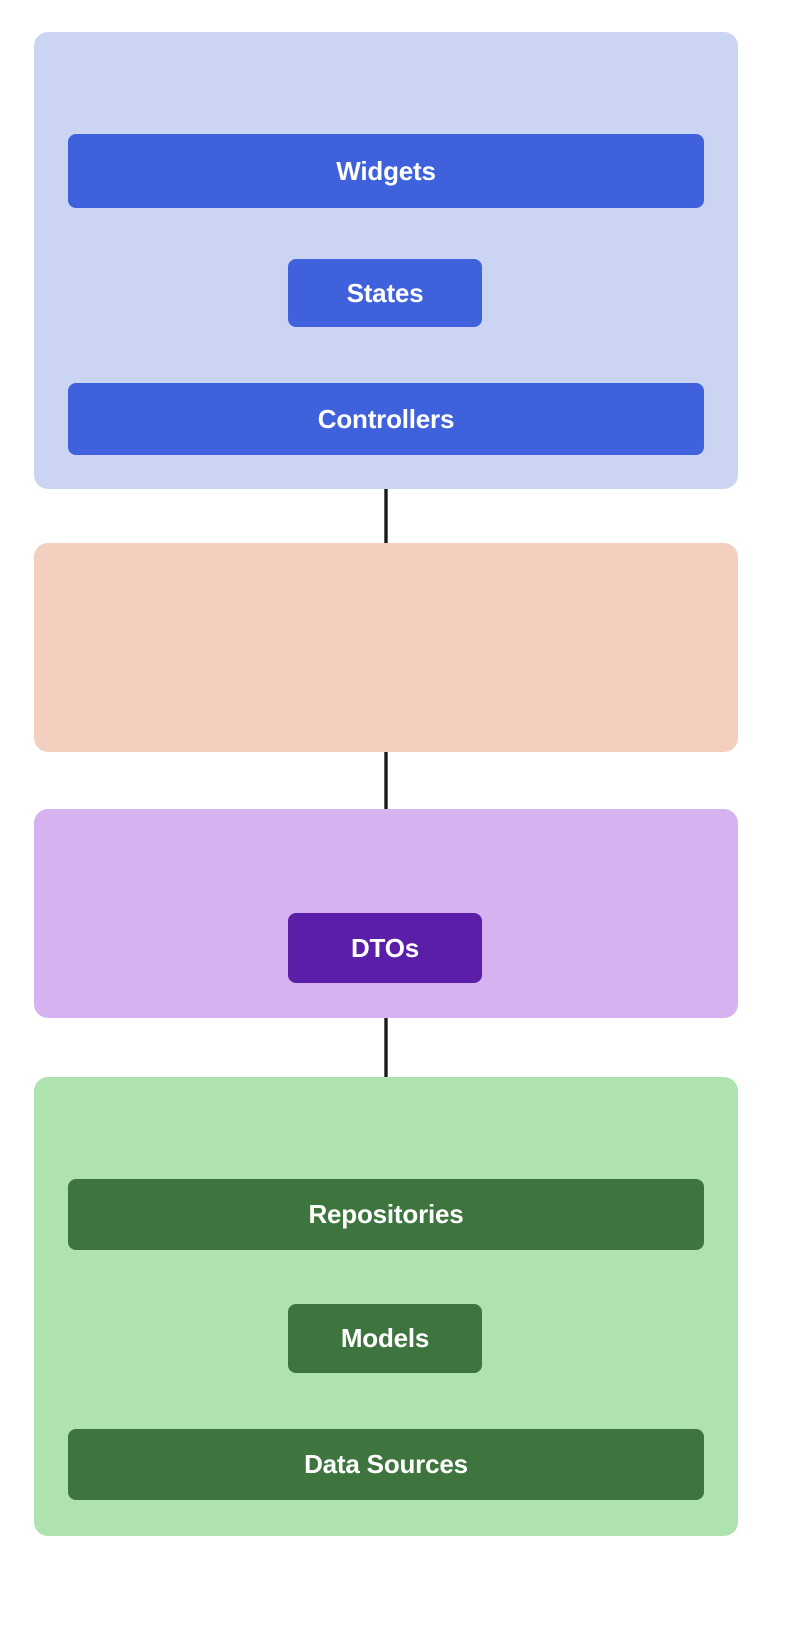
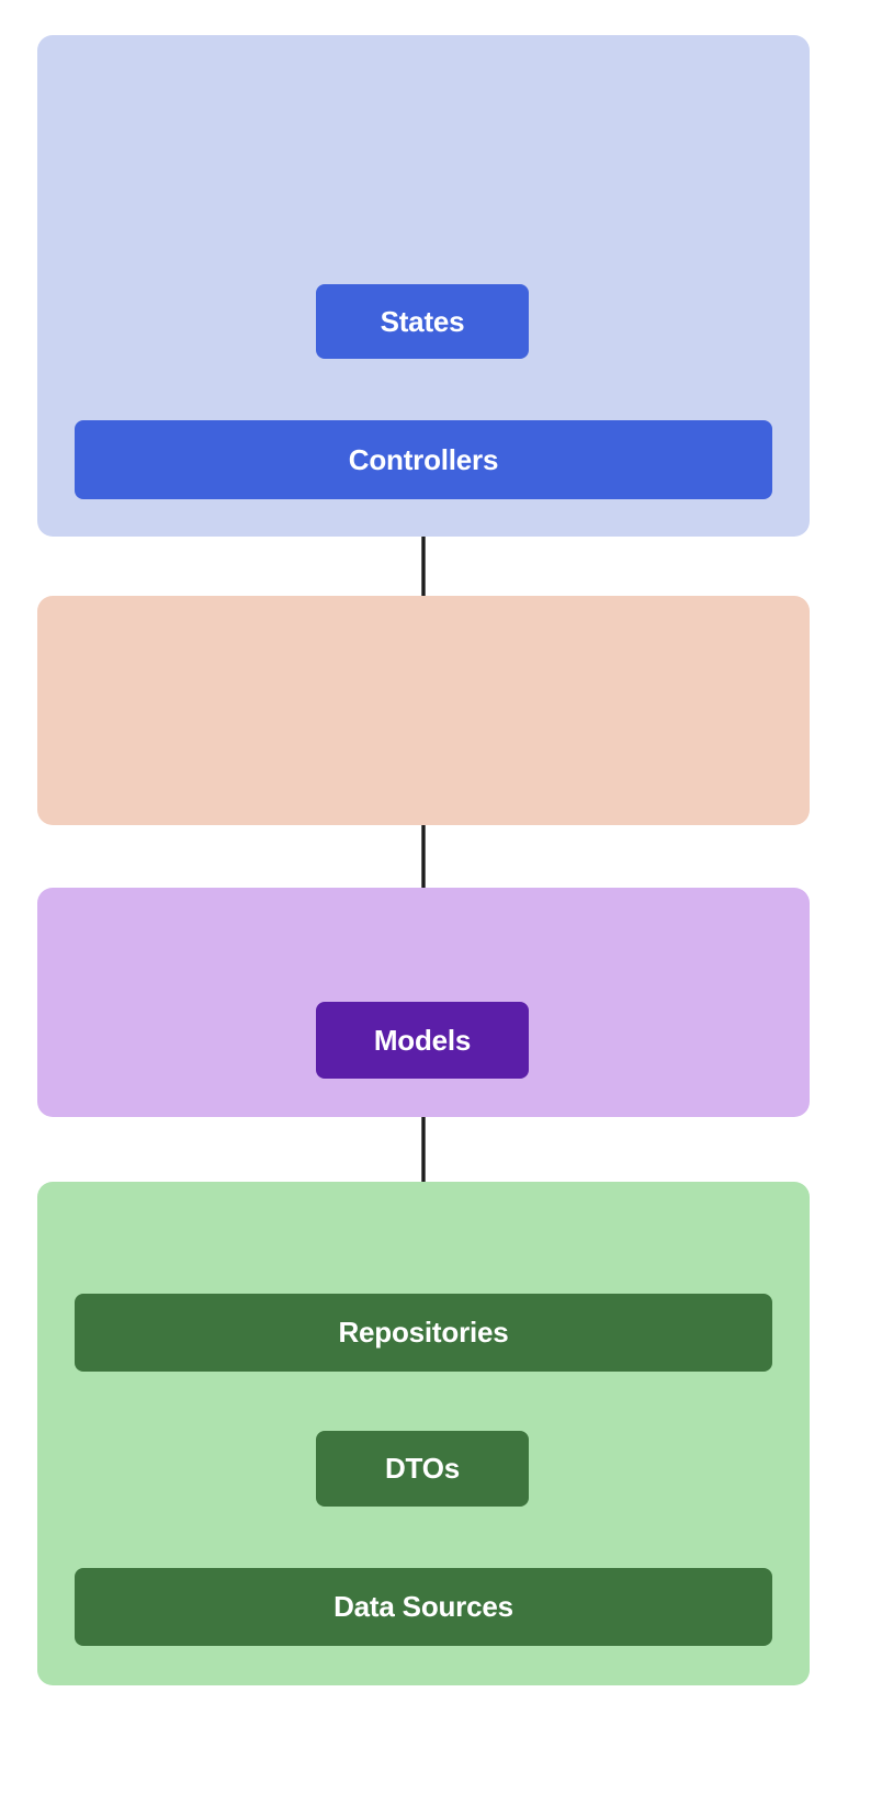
- Widgets
  States
  Controllers
- DTOs
+ Models
  Repositories
- Models
+ DTOs
  Data Sources
